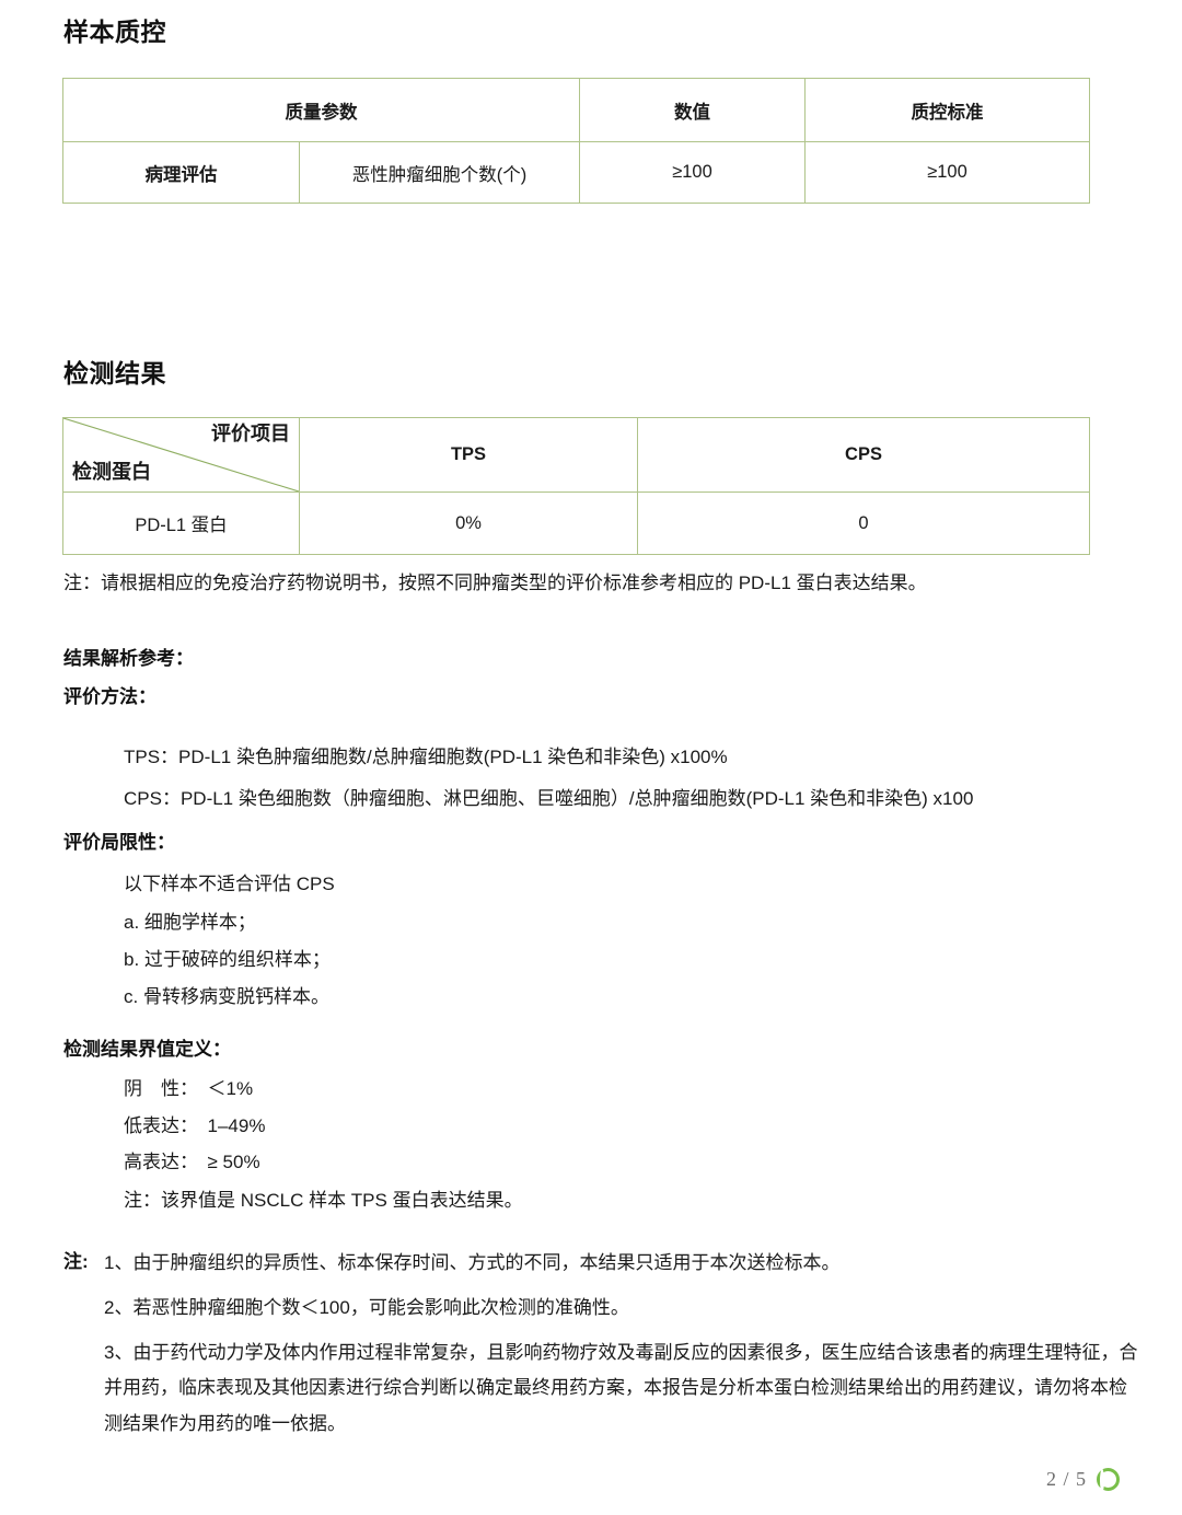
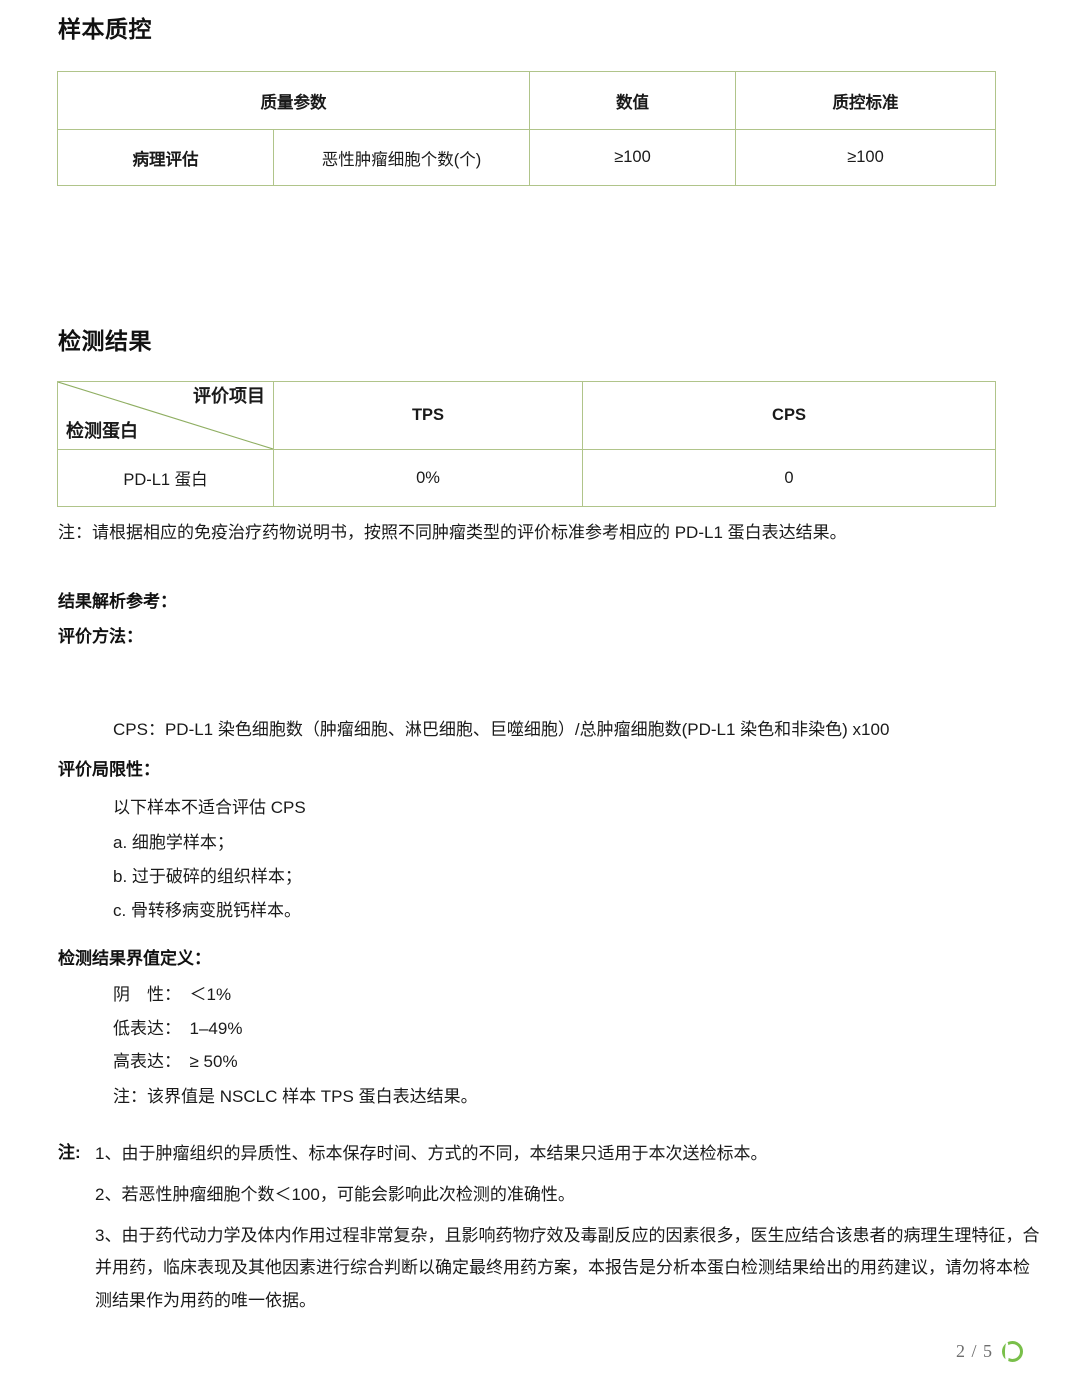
  样本质控
  质量参数	数值	质控标准
  病理评估	恶性肿瘤细胞个数(个)	≥100	≥100
  检测结果
  评价项目 检测蛋白	TPS	CPS
  PD-L1 蛋白	0%	0
  注：请根据相应的免疫治疗药物说明书，按照不同肿瘤类型的评价标准参考相应的 PD-L1 蛋白表达结果。
  结果解析参考：
  评价方法：
- TPS：PD-L1 染色肿瘤细胞数/总肿瘤细胞数(PD-L1 染色和非染色) x100%
  CPS：PD-L1 染色细胞数（肿瘤细胞、淋巴细胞、巨噬细胞）/总肿瘤细胞数(PD-L1 染色和非染色) x100
  评价局限性：
  以下样本不适合评估 CPS
  a. 细胞学样本；
  b. 过于破碎的组织样本；
  c. 骨转移病变脱钙样本。
  检测结果界值定义：
  阴 性： ＜1%
  低表达： 1–49%
  高表达： ≥ 50%
  注：该界值是 NSCLC 样本 TPS 蛋白表达结果。
  注:
  1、由于肿瘤组织的异质性、标本保存时间、方式的不同，本结果只适用于本次送检标本。
  2、若恶性肿瘤细胞个数＜100，可能会影响此次检测的准确性。
  3、由于药代动力学及体内作用过程非常复杂，且影响药物疗效及毒副反应的因素很多，医生应结合该患者的病理生理特征，合并用药，临床表现及其他因素进行综合判断以确定最终用药方案，本报告是分析本蛋白检测结果给出的用药建议，请勿将本检测结果作为用药的唯一依据。
  2 / 5
